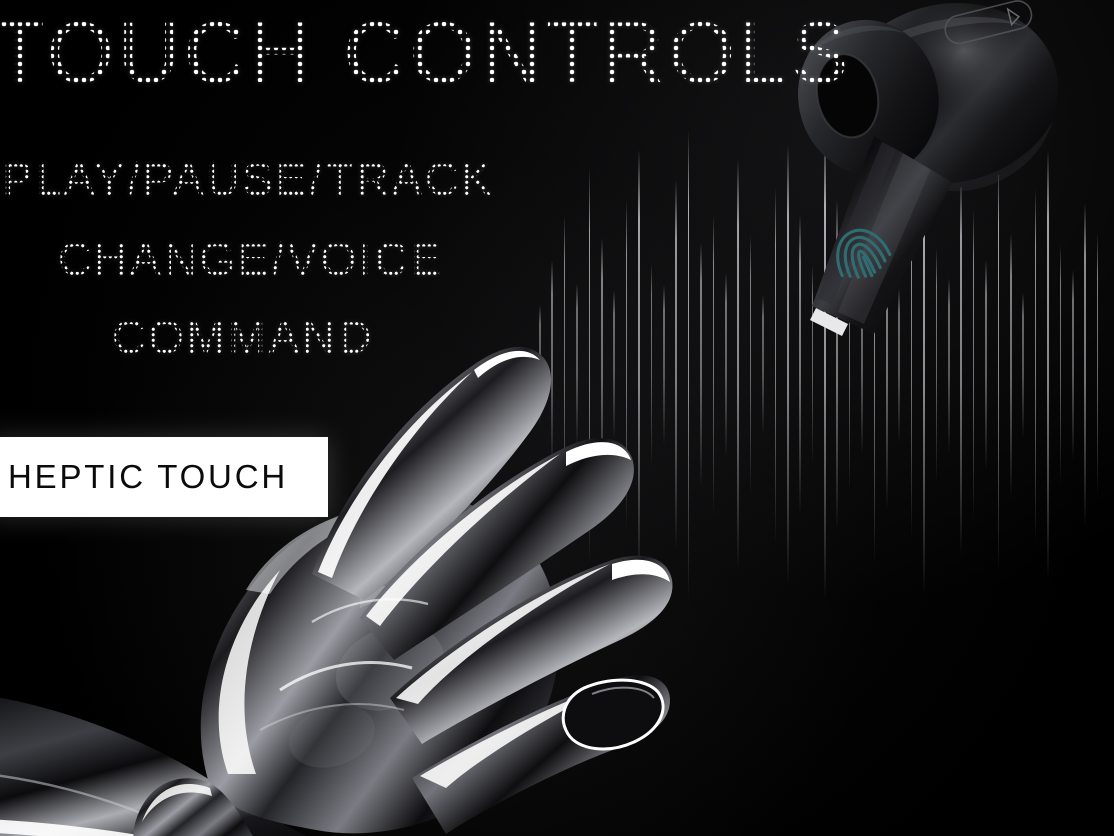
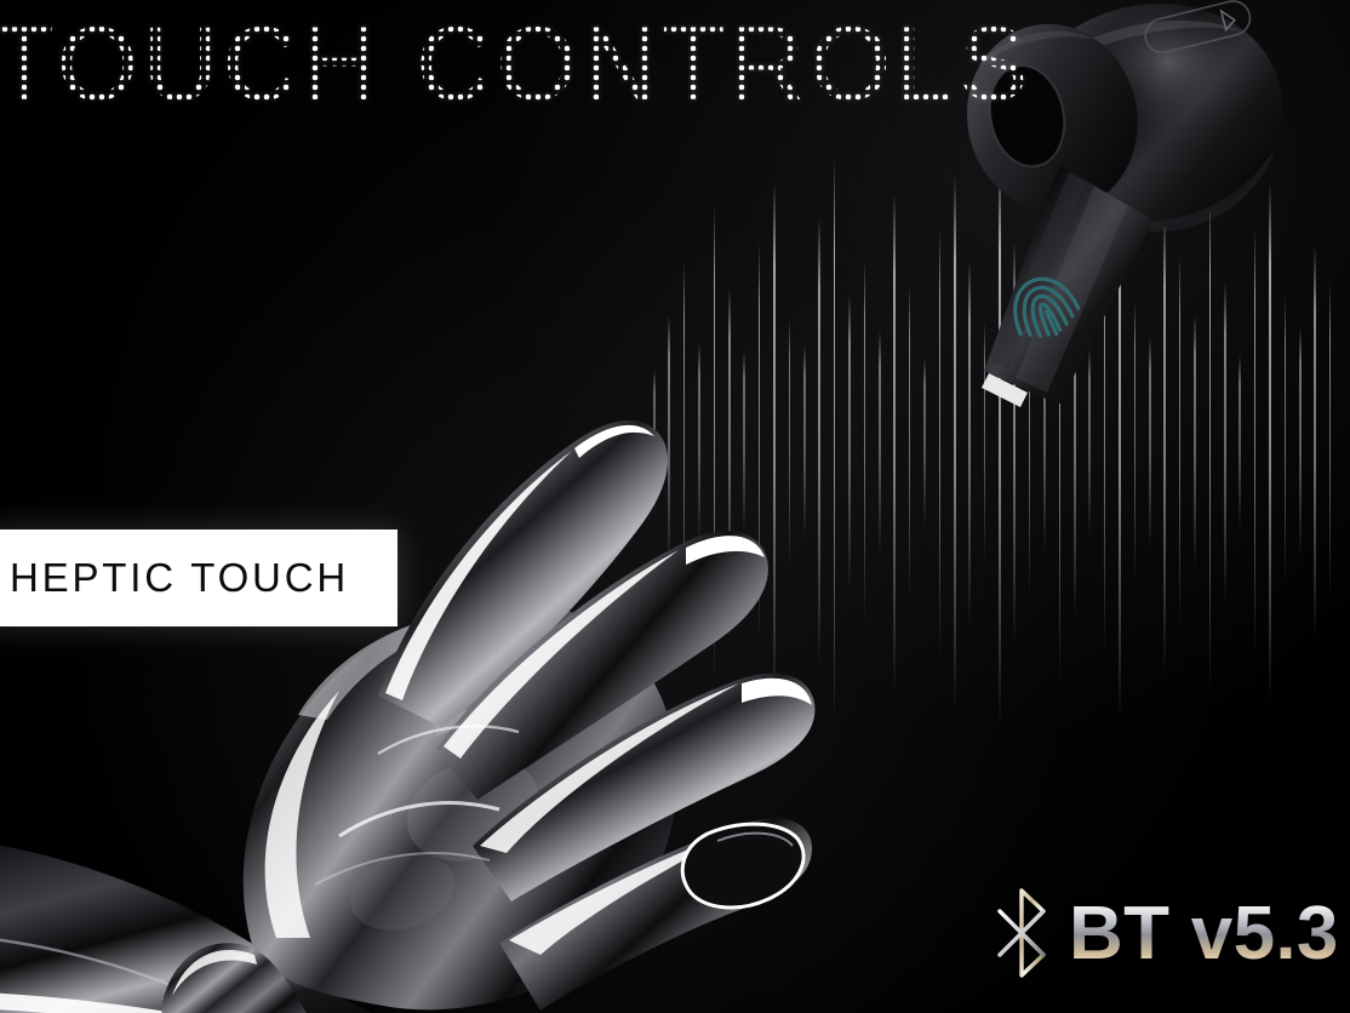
  TOUCH CONTROLS
- PLAY/PAUSE/TRACK
- CHANGE/VOICE
- COMMAND
  HEPTIC TOUCH
+ BT v5.3
